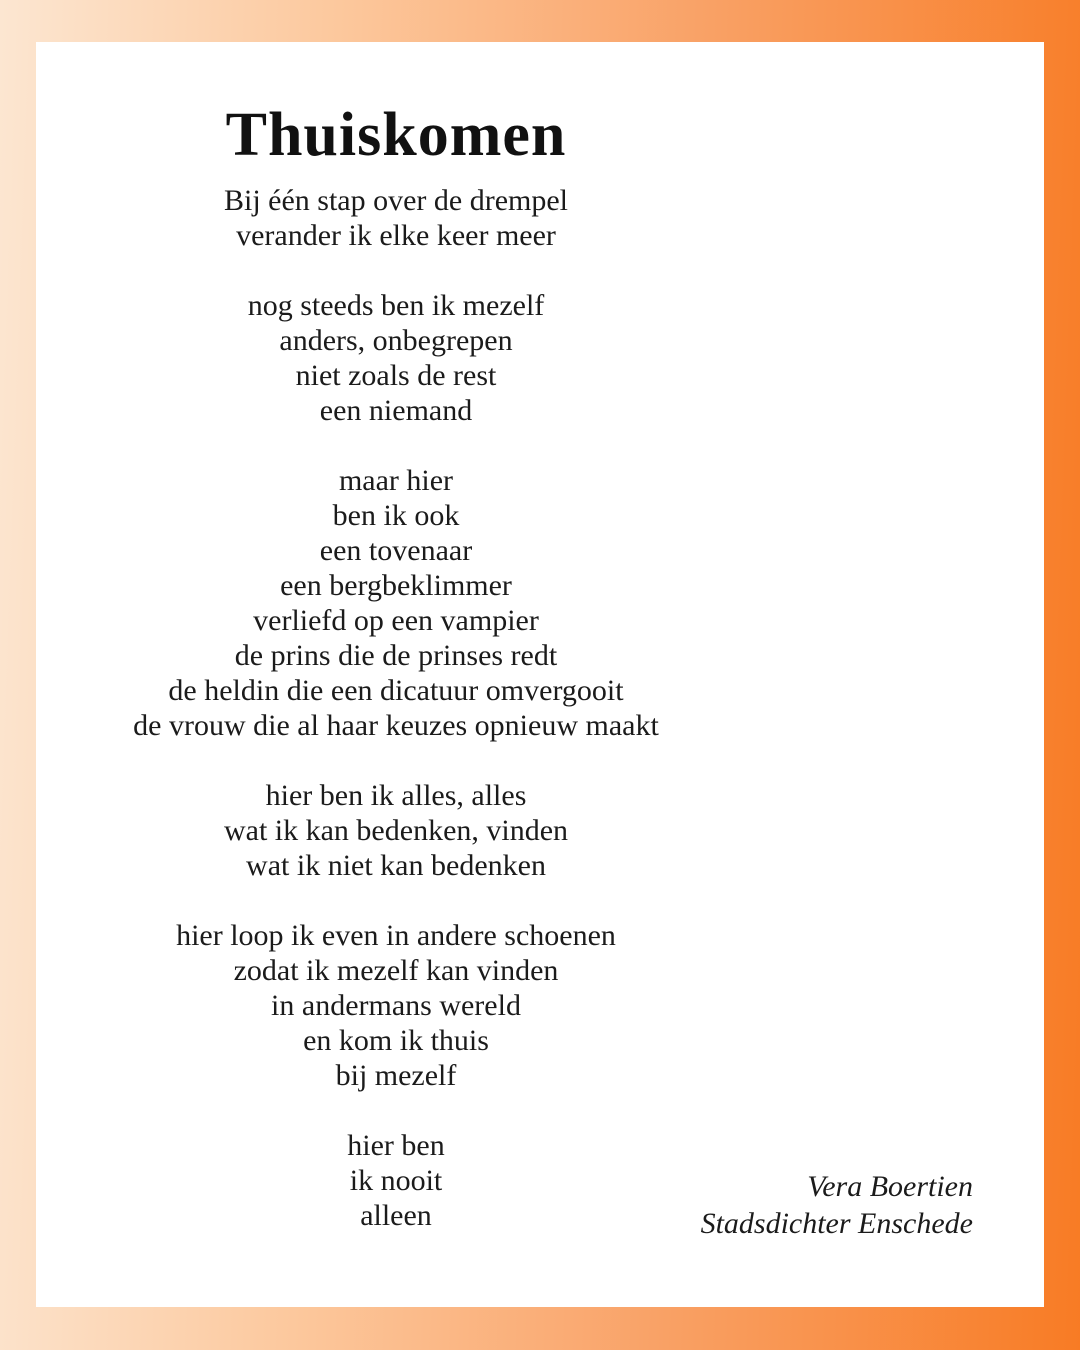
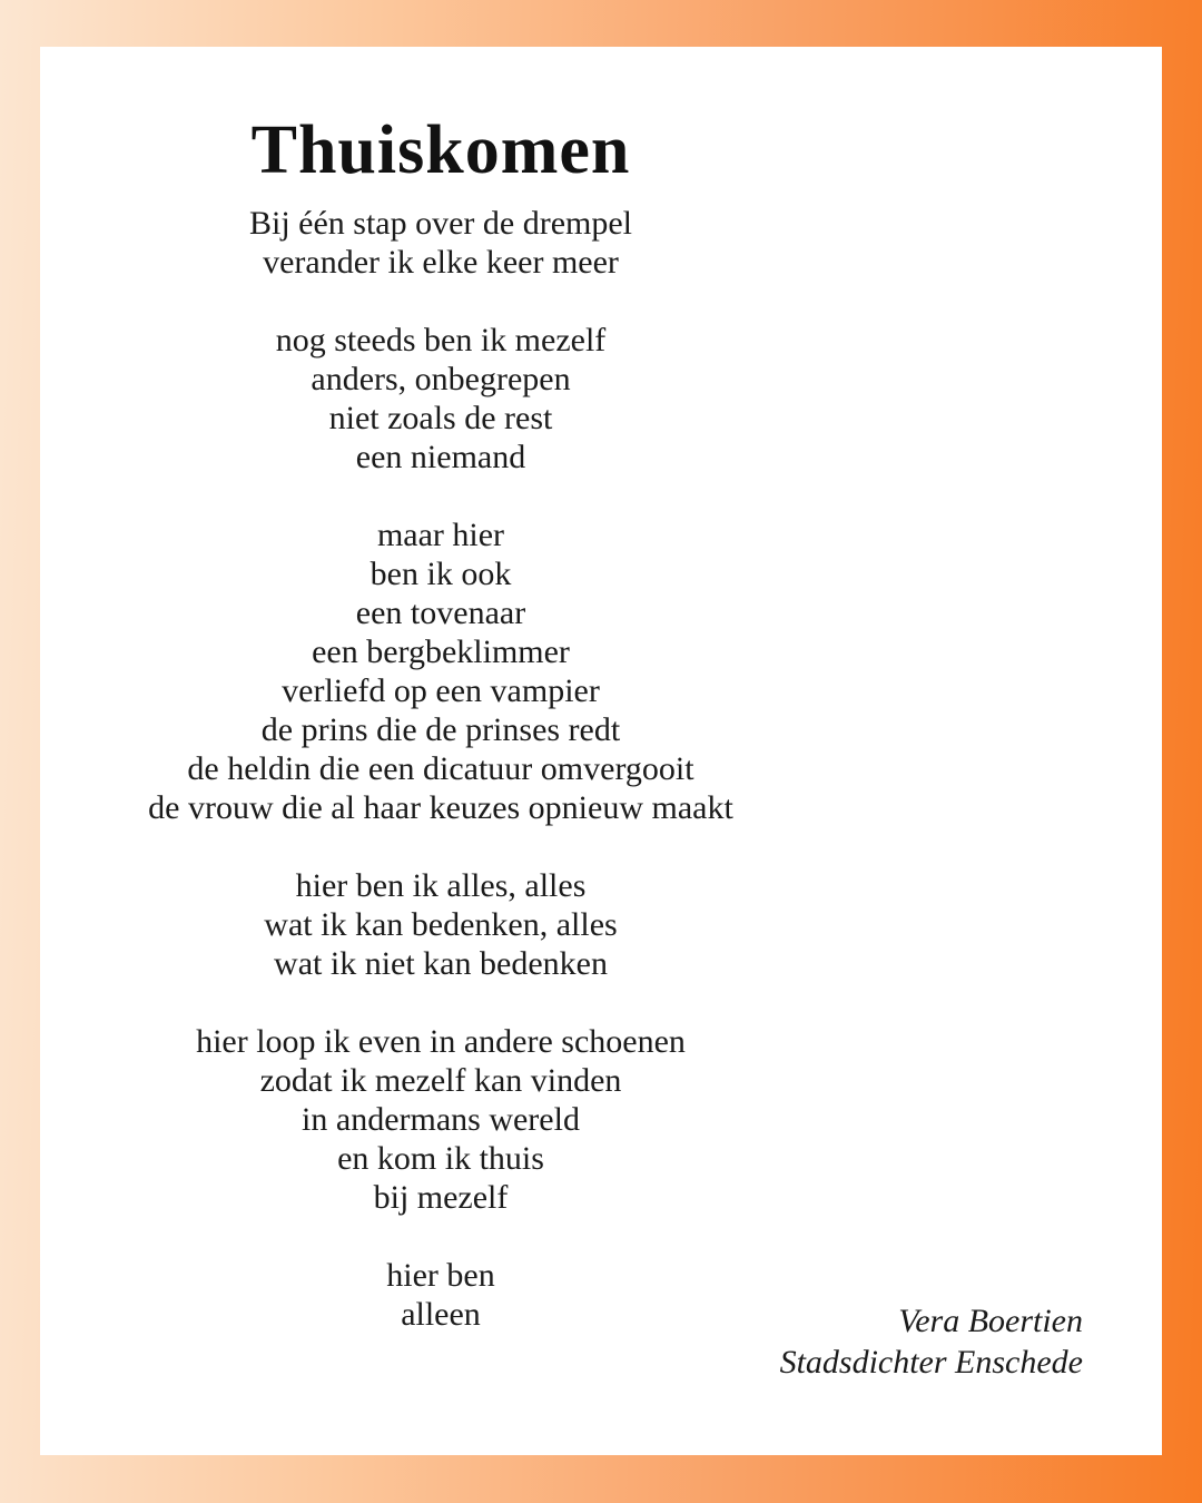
  Thuiskomen
  Bij één stap over de drempel
  verander ik elke keer meer
  nog steeds ben ik mezelf
  anders, onbegrepen
  niet zoals de rest
  een niemand
  maar hier
  ben ik ook
  een tovenaar
  een bergbeklimmer
  verliefd op een vampier
  de prins die de prinses redt
  de heldin die een dicatuur omvergooit
  de vrouw die al haar keuzes opnieuw maakt
  hier ben ik alles, alles
- wat ik kan bedenken, vinden
+ wat ik kan bedenken, alles
  wat ik niet kan bedenken
  hier loop ik even in andere schoenen
  zodat ik mezelf kan vinden
  in andermans wereld
  en kom ik thuis
  bij mezelf
  hier ben
- ik nooit
  alleen
  Vera Boertien
  Stadsdichter Enschede
